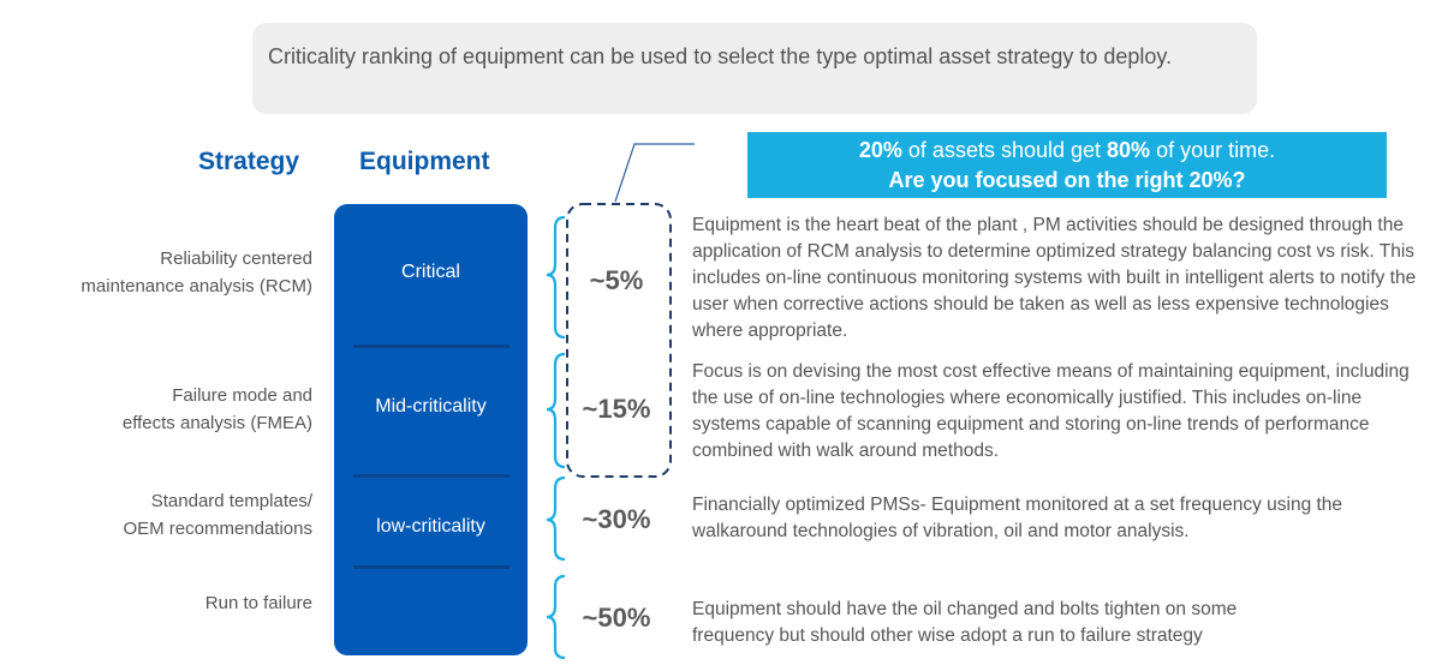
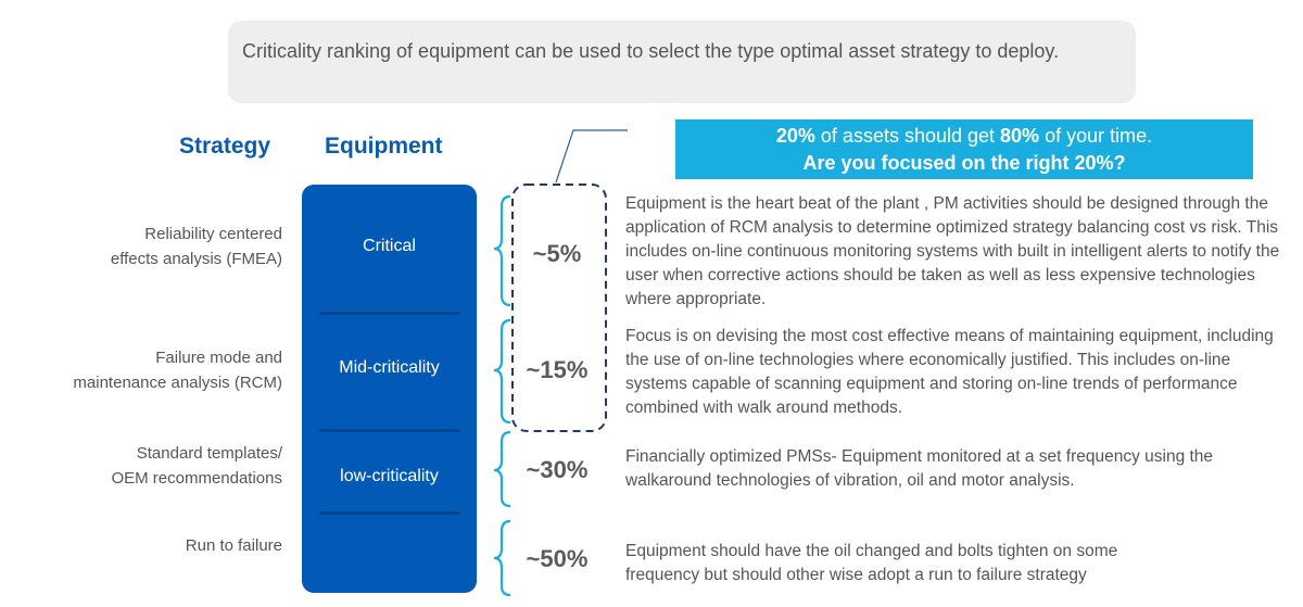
  Criticality ranking of equipment can be used to select the type optimal asset strategy to deploy.
  Strategy
  Equipment
  20% of assets should get 80% of your time.
  Are you focused on the right 20%?
  Reliability centered
- maintenance analysis (RCM)
+ effects analysis (FMEA)
  Failure mode and
- effects analysis (FMEA)
+ maintenance analysis (RCM)
  Standard templates/
  OEM recommendations
  Run to failure
  Critical
  Mid-criticality
  low-criticality
  ~5%
  ~15%
  ~30%
  ~50%
  Equipment is the heart beat of the plant , PM activities should be designed through the application of RCM analysis to determine optimized strategy balancing cost vs risk. This includes on-line continuous monitoring systems with built in intelligent alerts to notify the user when corrective actions should be taken as well as less expensive technologies where appropriate.
  Focus is on devising the most cost effective means of maintaining equipment, including the use of on-line technologies where economically justified. This includes on-line systems capable of scanning equipment and storing on-line trends of performance combined with walk around methods.
  Financially optimized PMSs- Equipment monitored at a set frequency using the walkaround technologies of vibration, oil and motor analysis.
  Equipment should have the oil changed and bolts tighten on some frequency but should other wise adopt a run to failure strategy
